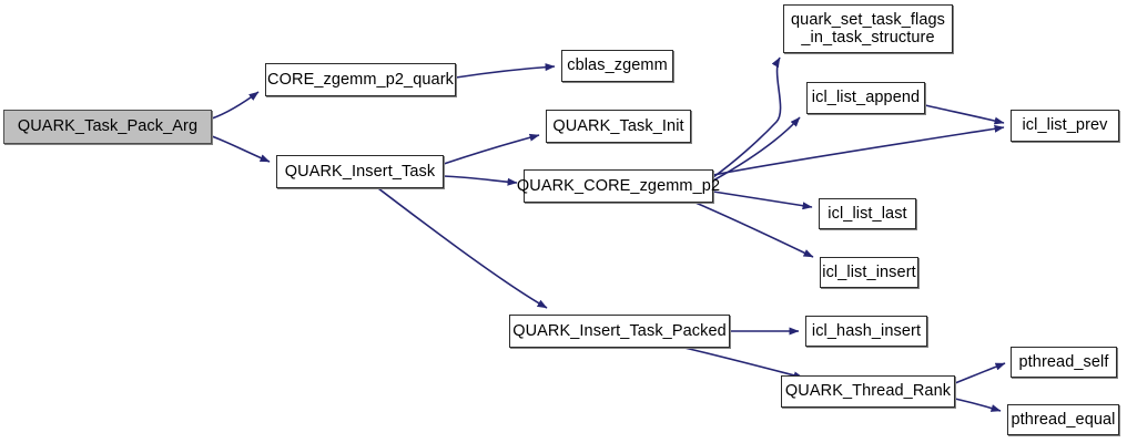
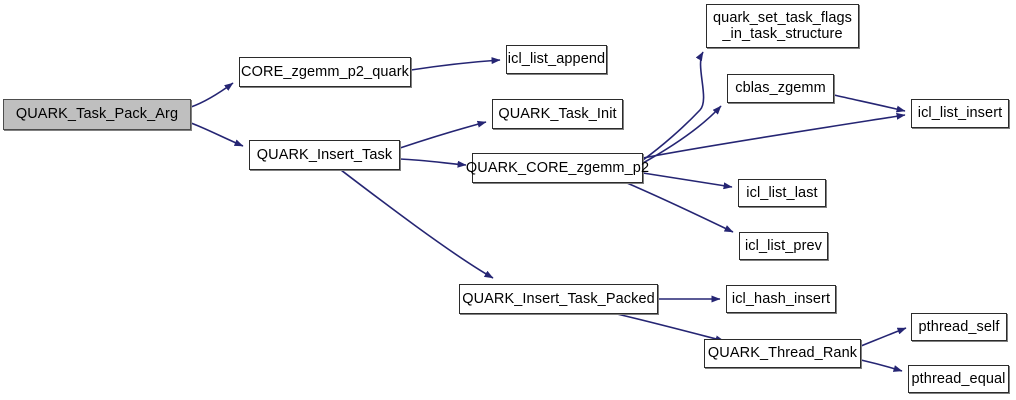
  QUARK_Task_Pack_Arg
  CORE_zgemm_p2_quark
  QUARK_Insert_Task
- cblas_zgemm
+ icl_list_append
  QUARK_Task_Init
  QUARK_CORE_zgemm_p2
  QUARK_Insert_Task_Packed
  quark_set_task_flags
  _in_task_structure
- icl_list_append
+ cblas_zgemm
  icl_list_last
- icl_list_insert
+ icl_list_prev
  icl_hash_insert
  QUARK_Thread_Rank
- icl_list_prev
+ icl_list_insert
  pthread_self
  pthread_equal
